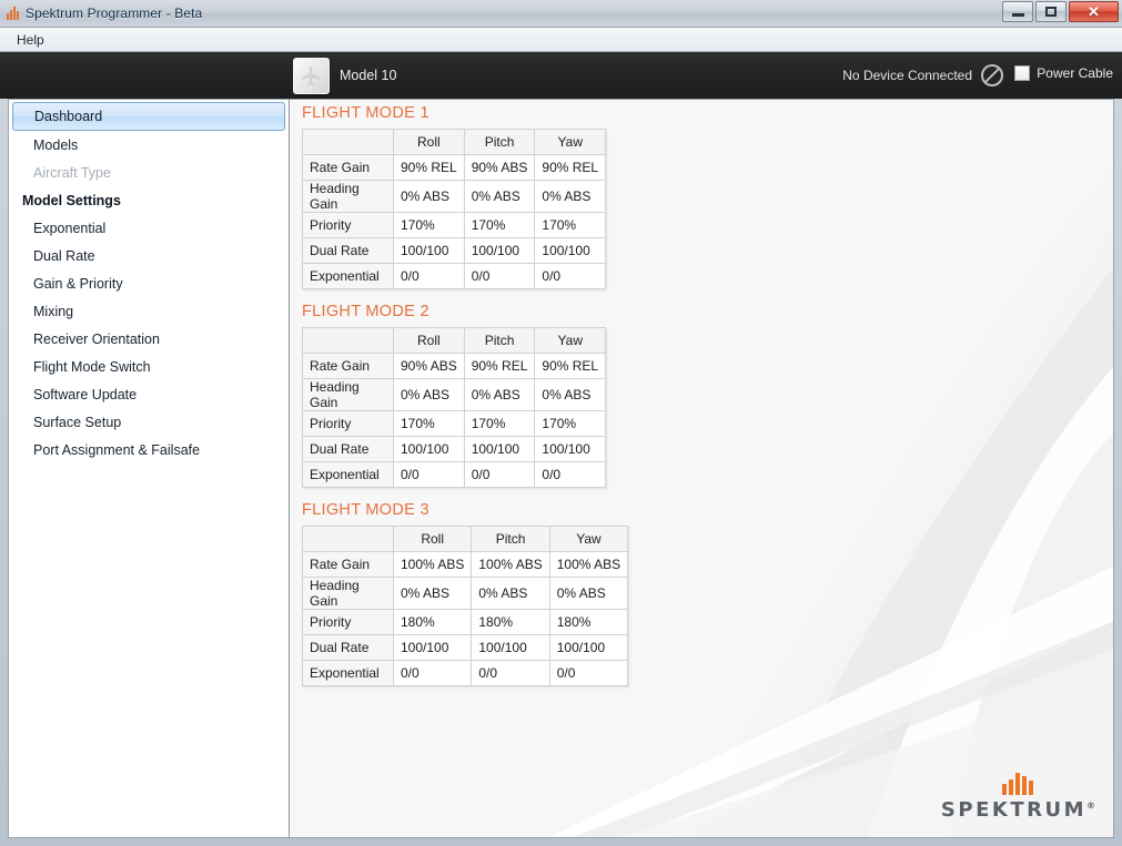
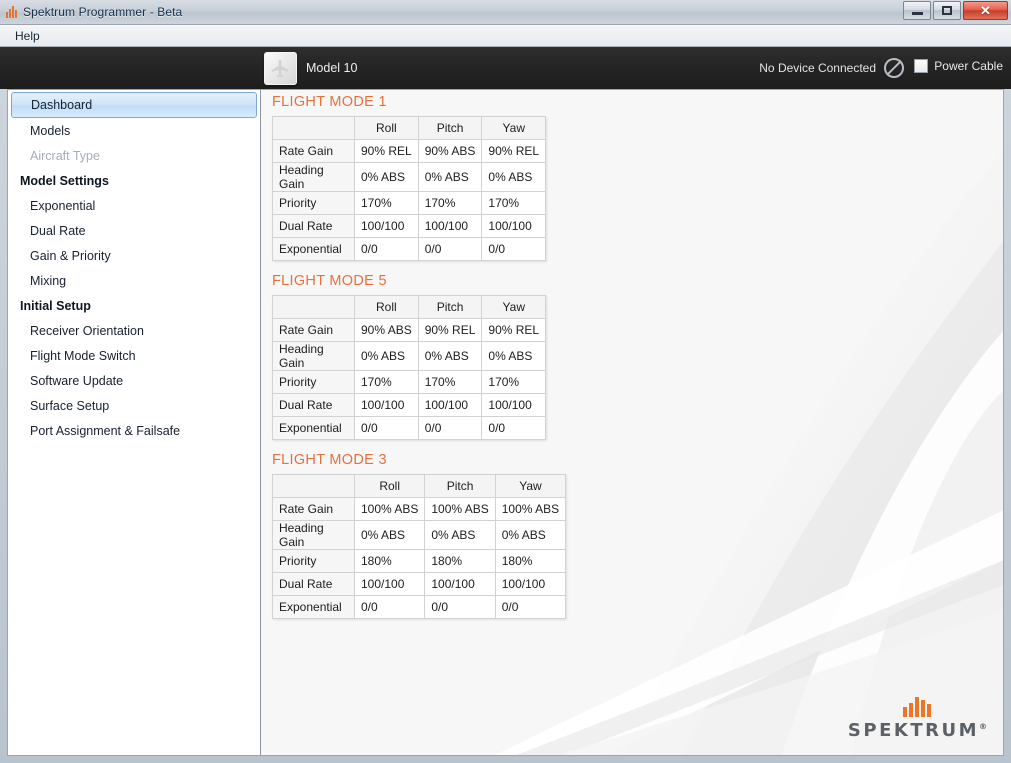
  Spektrum Programmer - Beta
  ✕
  Help
  Model 10
  No Device Connected
  Power Cable
  Dashboard
  Models
  Aircraft Type
  Model Settings
  Exponential
  Dual Rate
  Gain & Priority
  Mixing
+ Initial Setup
  Receiver Orientation
  Flight Mode Switch
  Software Update
  Surface Setup
  Port Assignment & Failsafe
  FLIGHT MODE 1
  	Roll	Pitch	Yaw
  Rate Gain	90% REL	90% ABS	90% REL
  Heading Gain	0% ABS	0% ABS	0% ABS
  Priority	170%	170%	170%
  Dual Rate	100/100	100/100	100/100
  Exponential	0/0	0/0	0/0
- FLIGHT MODE 2
+ FLIGHT MODE 5
  	Roll	Pitch	Yaw
  Rate Gain	90% ABS	90% REL	90% REL
  Heading Gain	0% ABS	0% ABS	0% ABS
  Priority	170%	170%	170%
  Dual Rate	100/100	100/100	100/100
  Exponential	0/0	0/0	0/0
  FLIGHT MODE 3
  	Roll	Pitch	Yaw
  Rate Gain	100% ABS	100% ABS	100% ABS
  Heading Gain	0% ABS	0% ABS	0% ABS
  Priority	180%	180%	180%
  Dual Rate	100/100	100/100	100/100
  Exponential	0/0	0/0	0/0
  SPEKTRUM®
